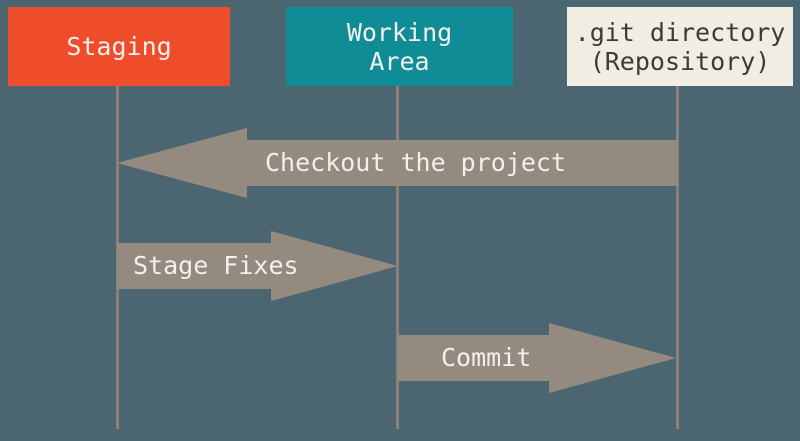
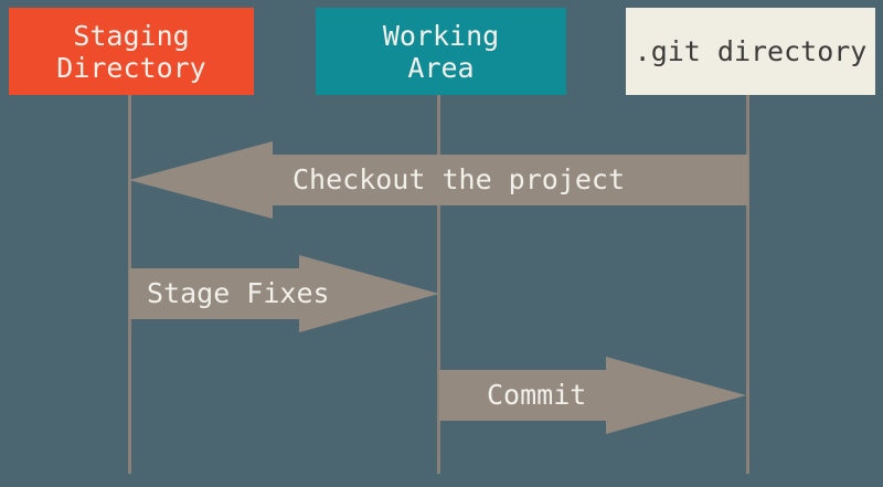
  Staging
+ Directory
  Working
  Area
  .git directory
- (Repository)
  Checkout the project
  Stage Fixes
  Commit
